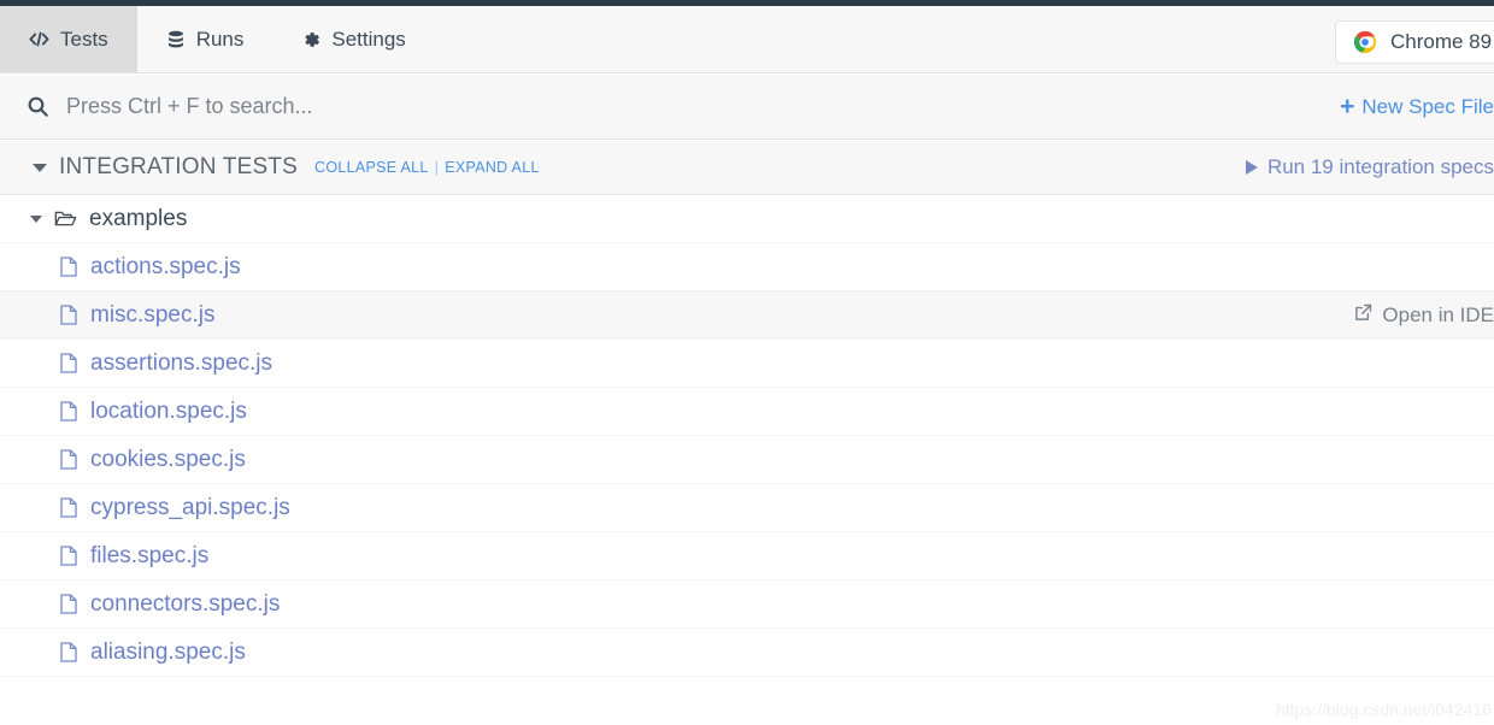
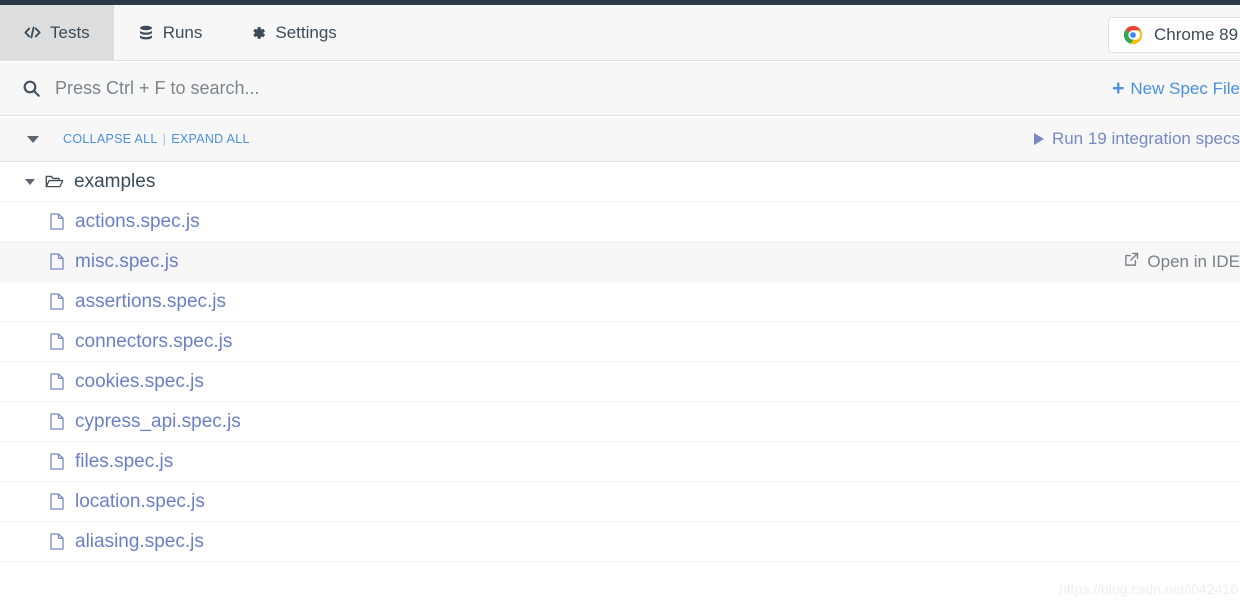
  Tests
  Runs
  Settings
  Chrome 89
  Press Ctrl + F to search...
  +
  New Spec File
- INTEGRATION TESTS
  COLLAPSE ALL
  |
  EXPAND ALL
  Run 19 integration specs
  examples
  actions.spec.js
  misc.spec.js
  Open in IDE
  assertions.spec.js
- location.spec.js
+ connectors.spec.js
  cookies.spec.js
  cypress_api.spec.js
  files.spec.js
- connectors.spec.js
+ location.spec.js
  aliasing.spec.js
